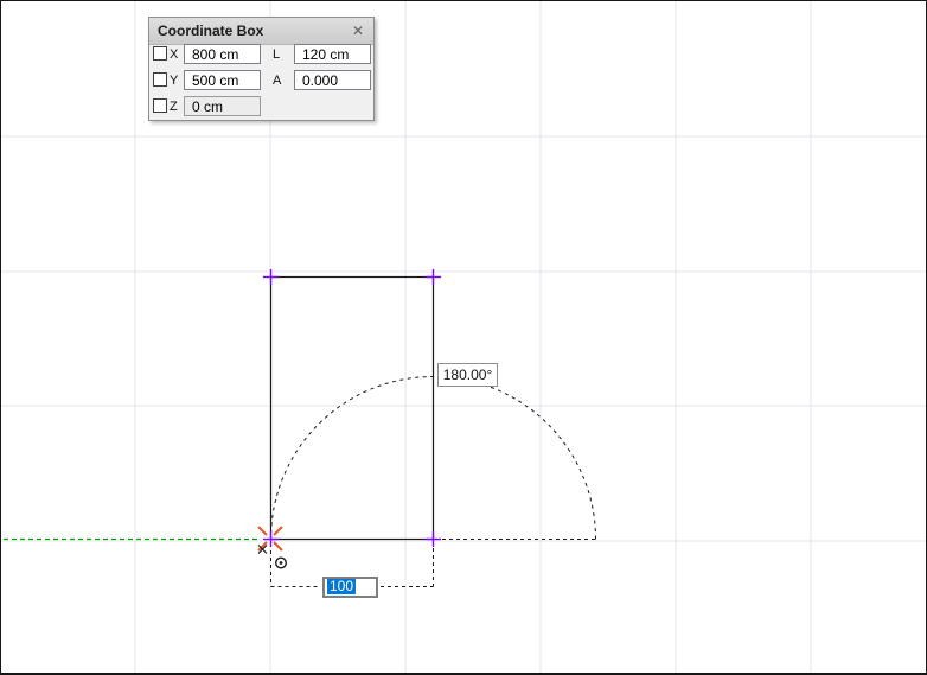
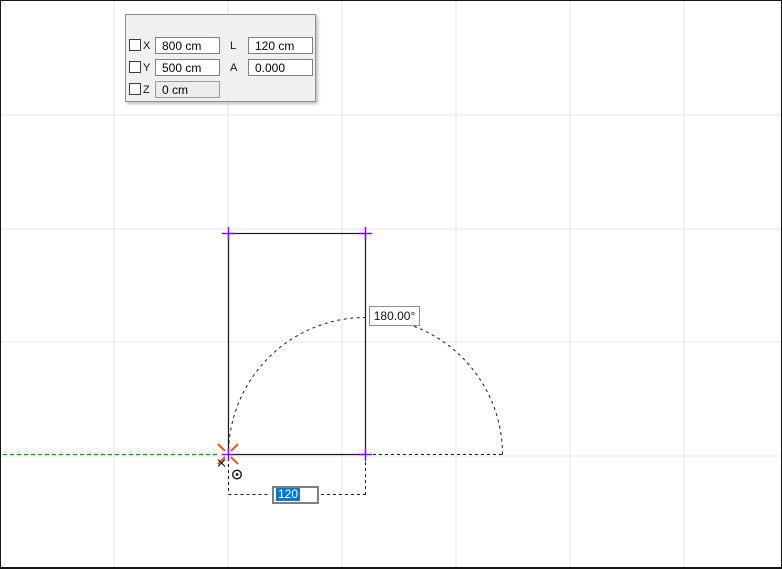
- Coordinate Box
- ✕
  X
  800 cm
  L
  120 cm
  Y
  500 cm
  A
  0.000
  Z
  0 cm
  180.00°
- 100
+ 120
